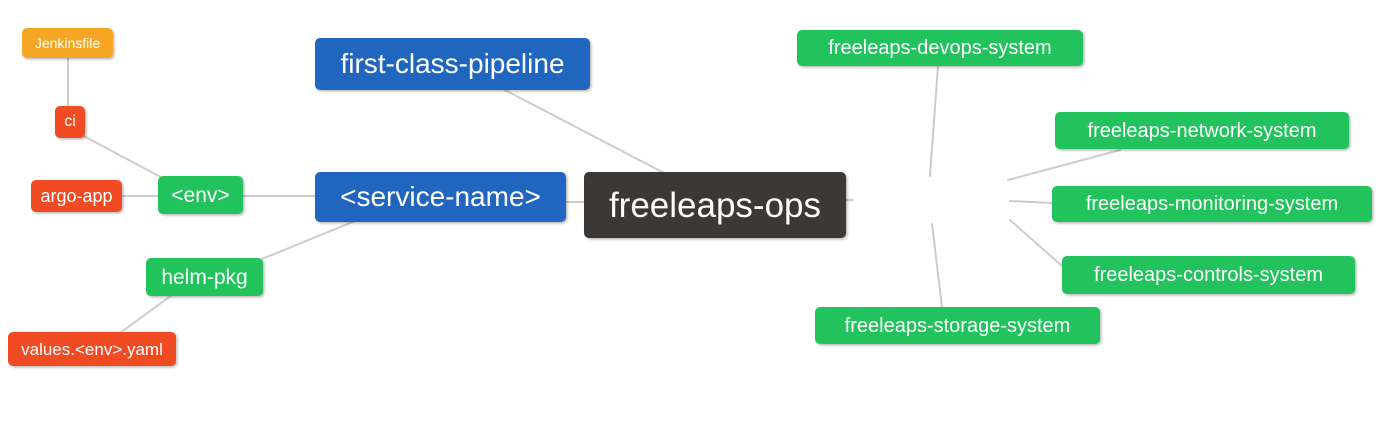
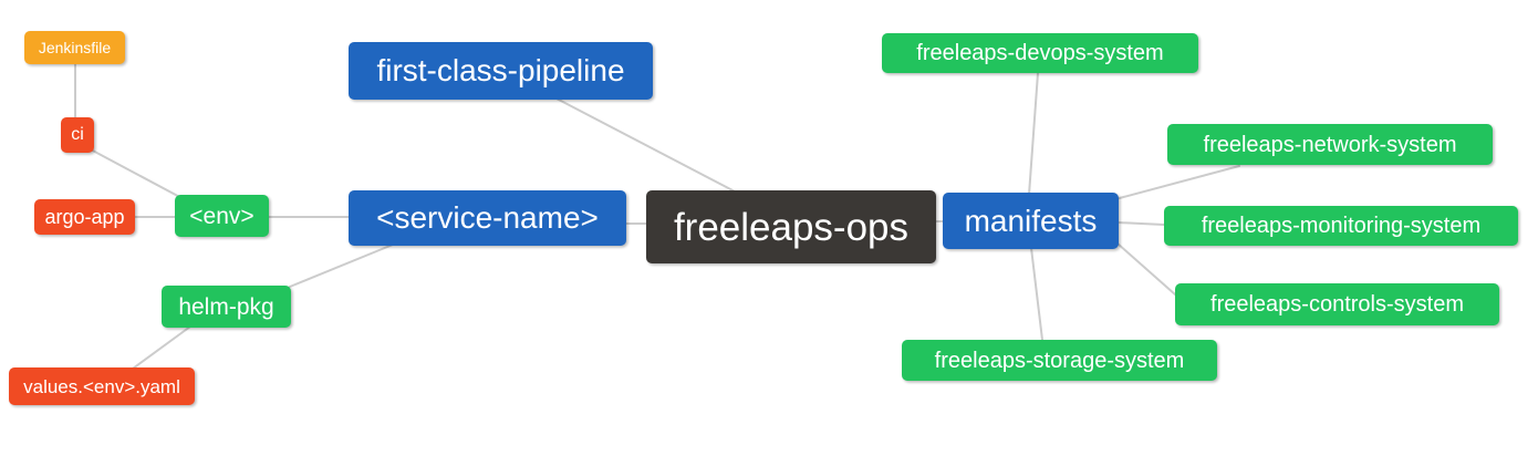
  Jenkinsfile
  ci
  argo-app
  <env>
  helm-pkg
  values.<env>.yaml
  first-class-pipeline
  <service-name>
  freeleaps-ops
+ manifests
  freeleaps-devops-system
  freeleaps-network-system
  freeleaps-monitoring-system
  freeleaps-controls-system
  freeleaps-storage-system
